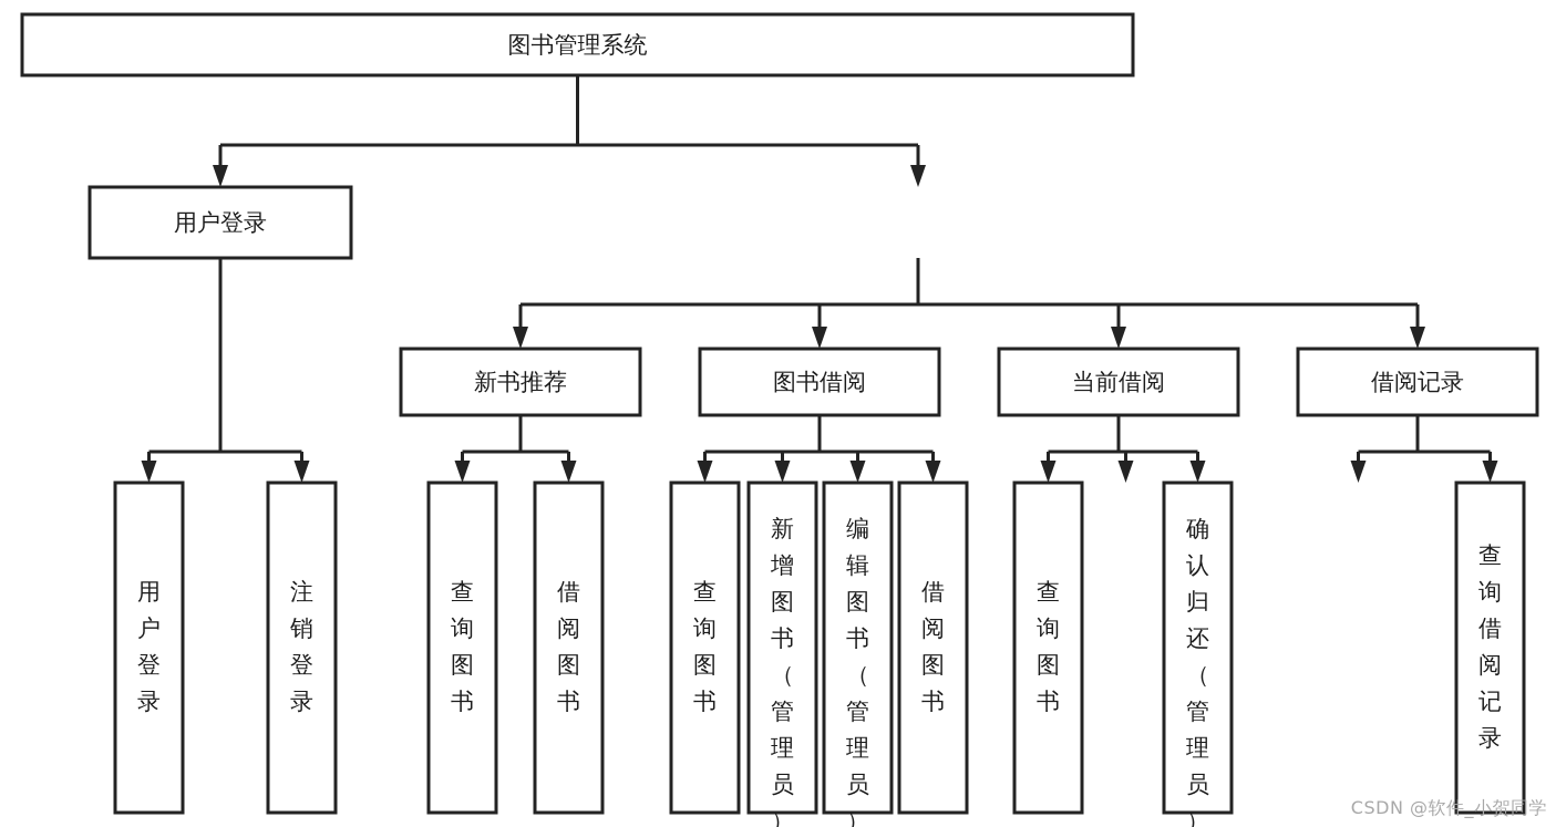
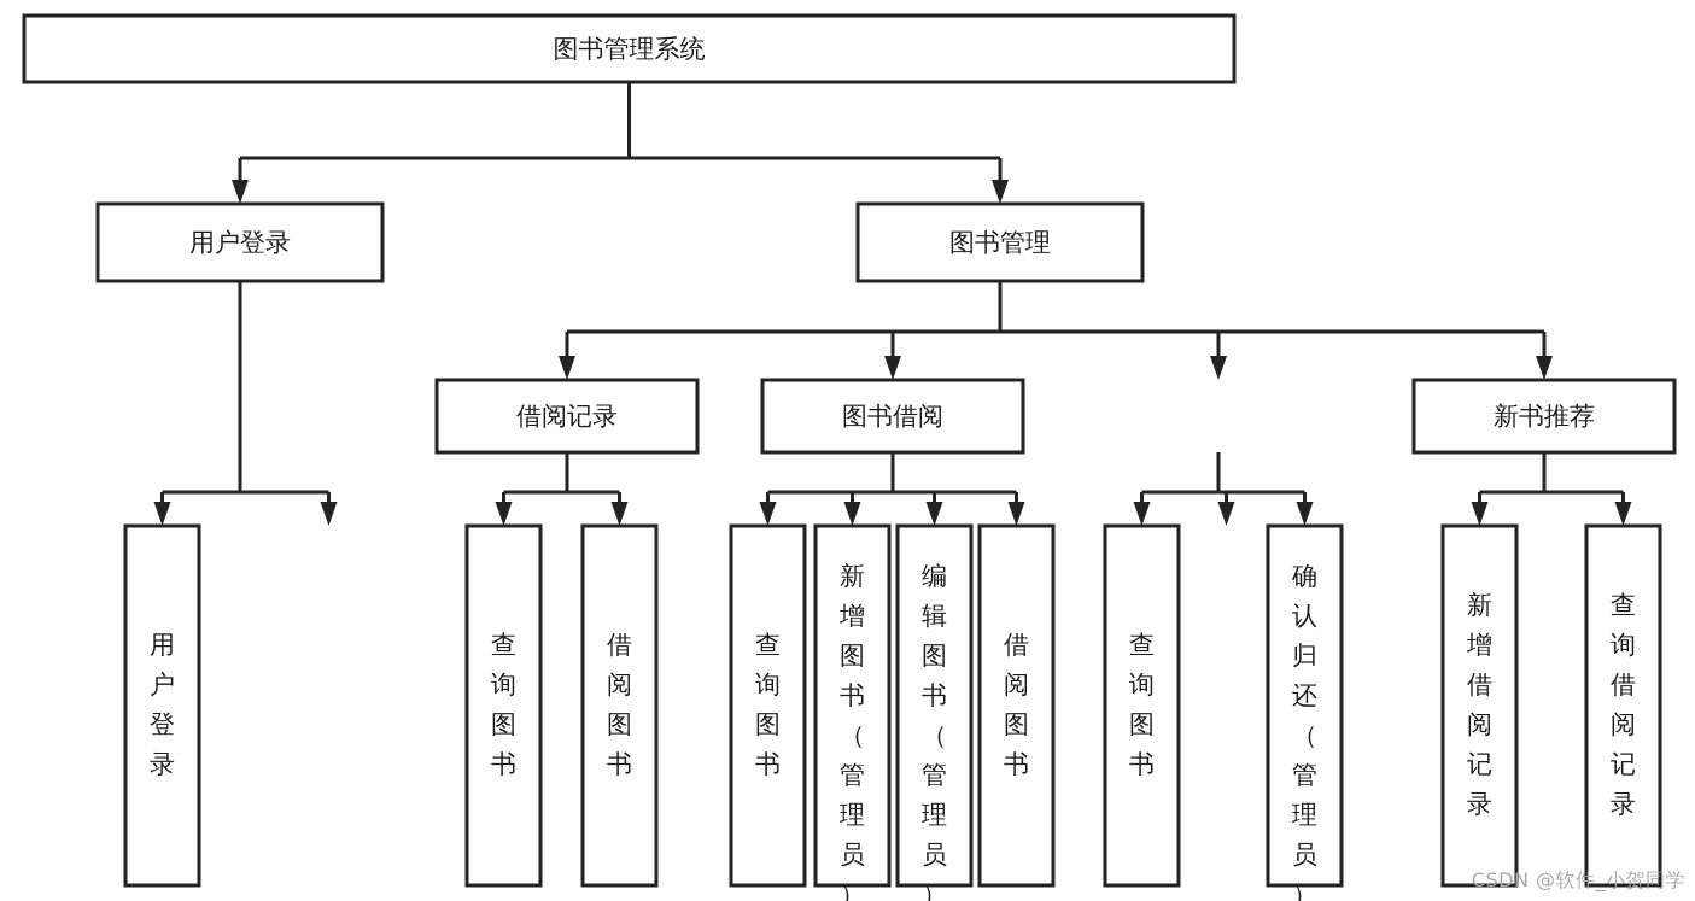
  图书管理系统
  用户登录
+ 图书管理
- 新书推荐
+ 借阅记录
  图书借阅
- 当前借阅
- 借阅记录
+ 新书推荐
  用户登录
- 注销登录
  查询图书
  借阅图书
  查询图书
  新增图书（管理员）
  编辑图书（管理员）
  借阅图书
  查询图书
  确认归还（管理员）
+ 新增借阅记录
  查询借阅记录
  CSDN @软件_小贺同学
